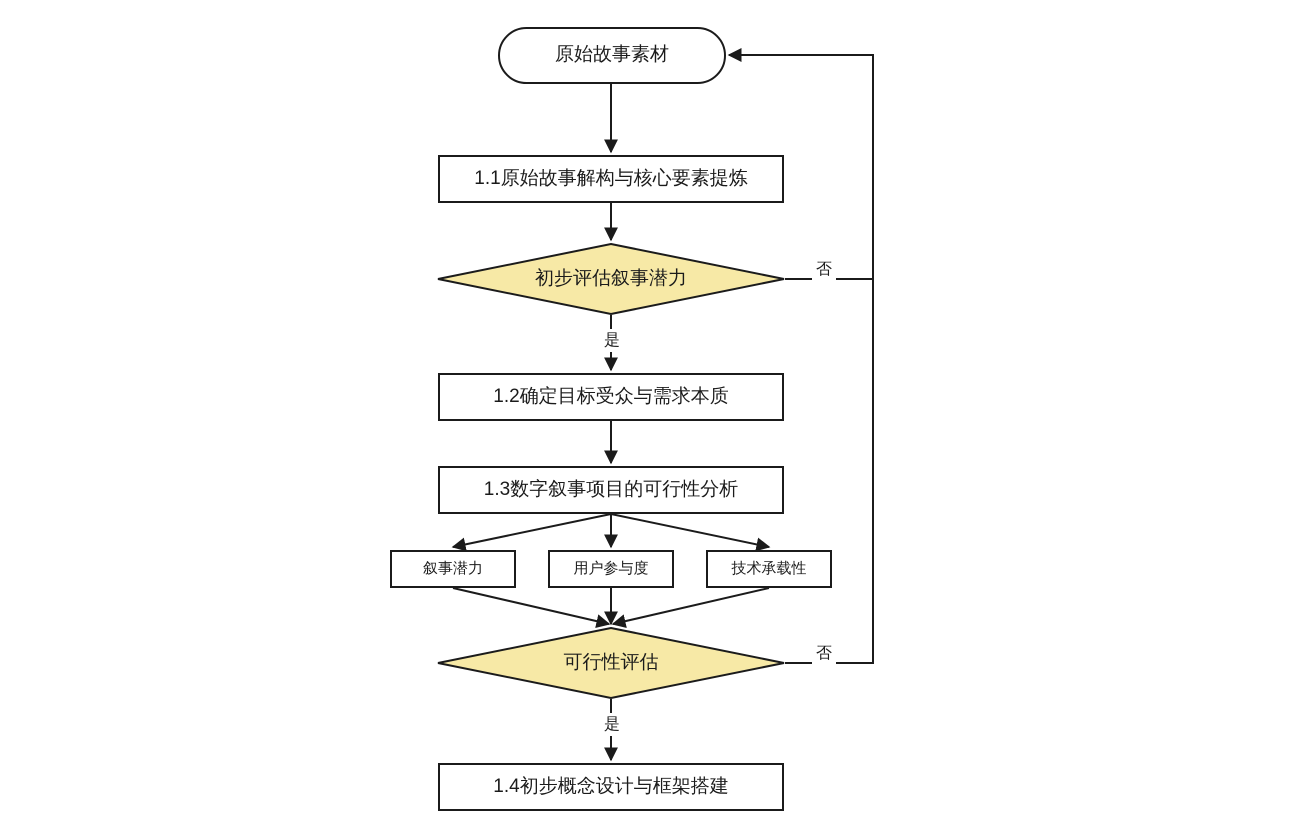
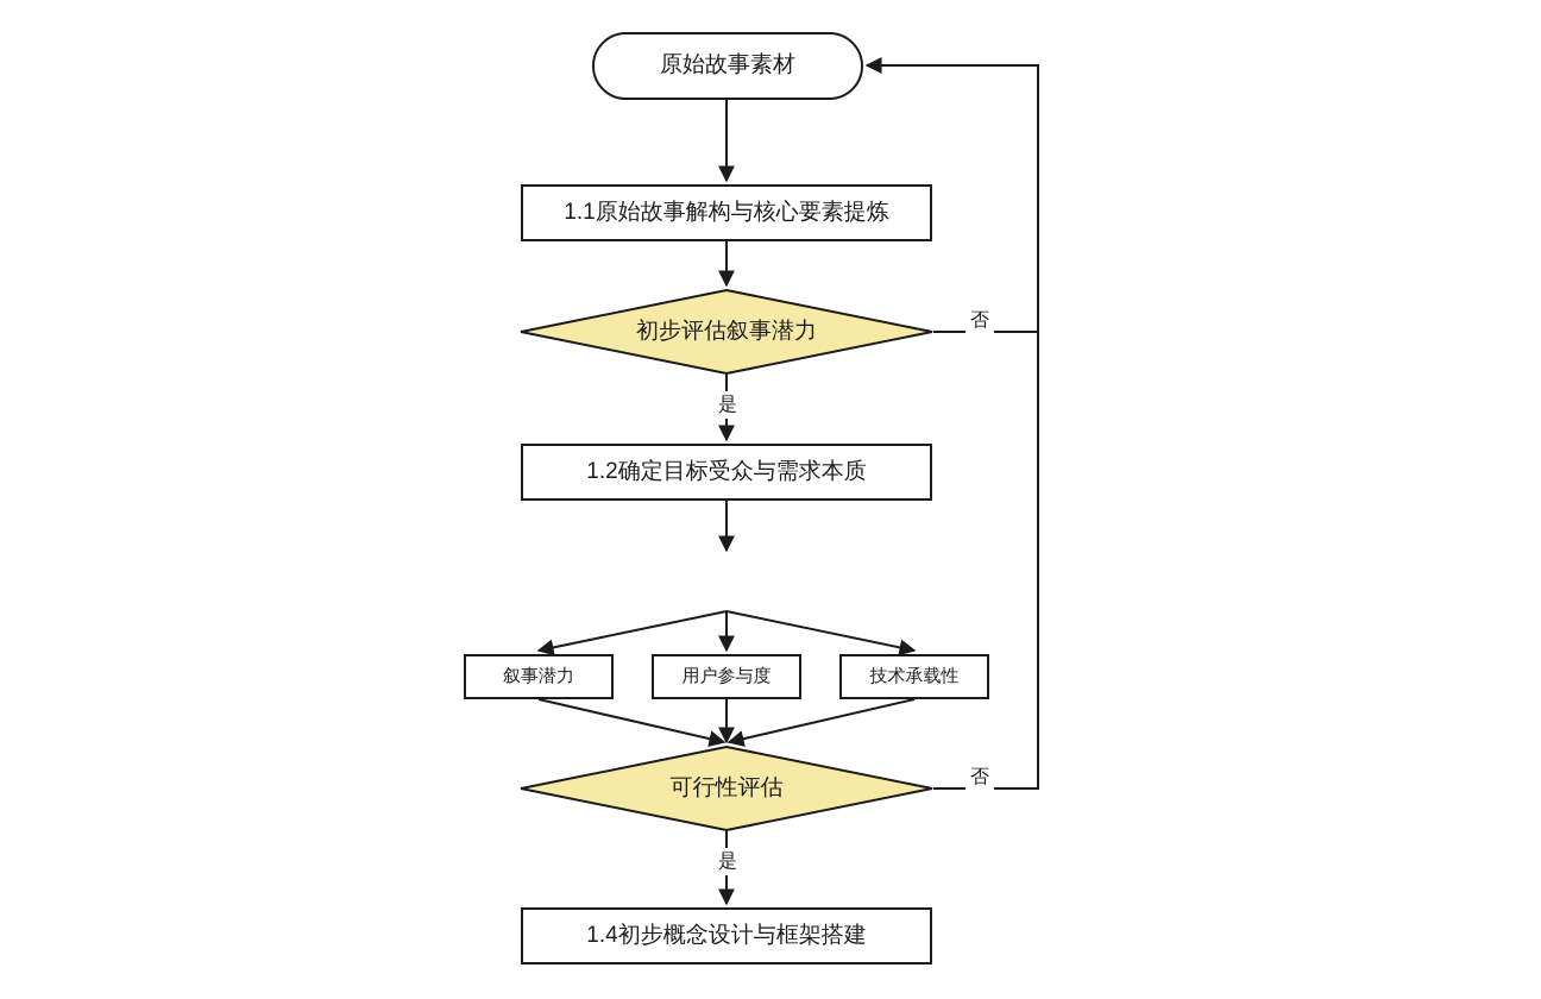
  原始故事素材
  1.1原始故事解构与核心要素提炼
  初步评估叙事潜力
  1.2确定目标受众与需求本质
- 1.3数字叙事项目的可行性分析
  叙事潜力
  用户参与度
  技术承载性
  可行性评估
  1.4初步概念设计与框架搭建
  否
  是
  否
  是
